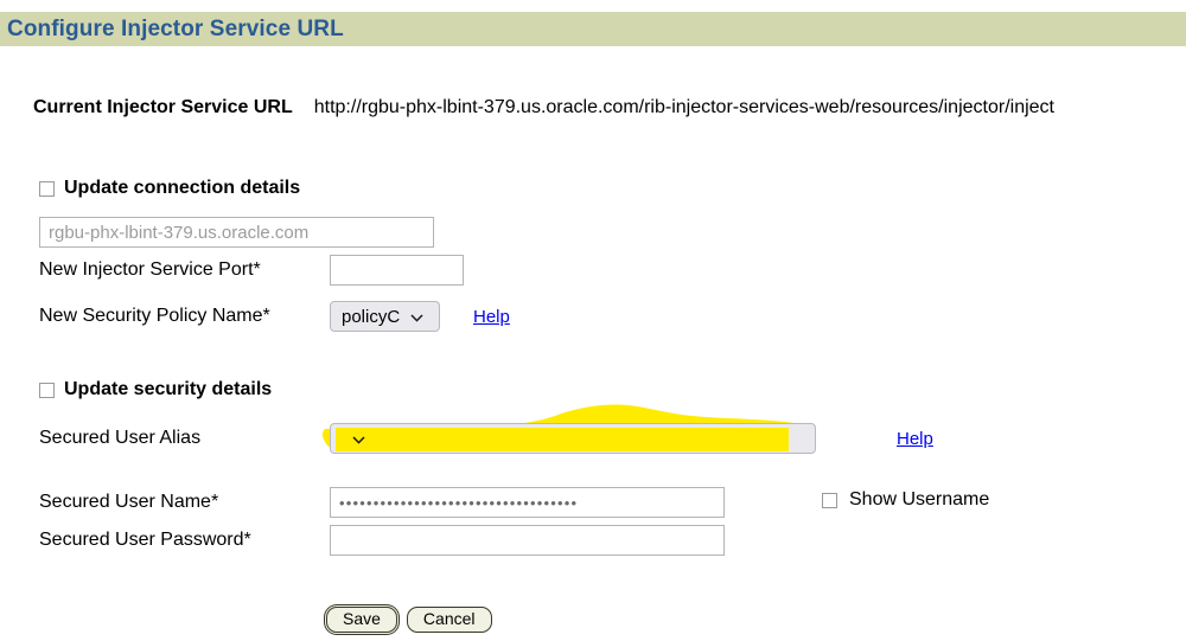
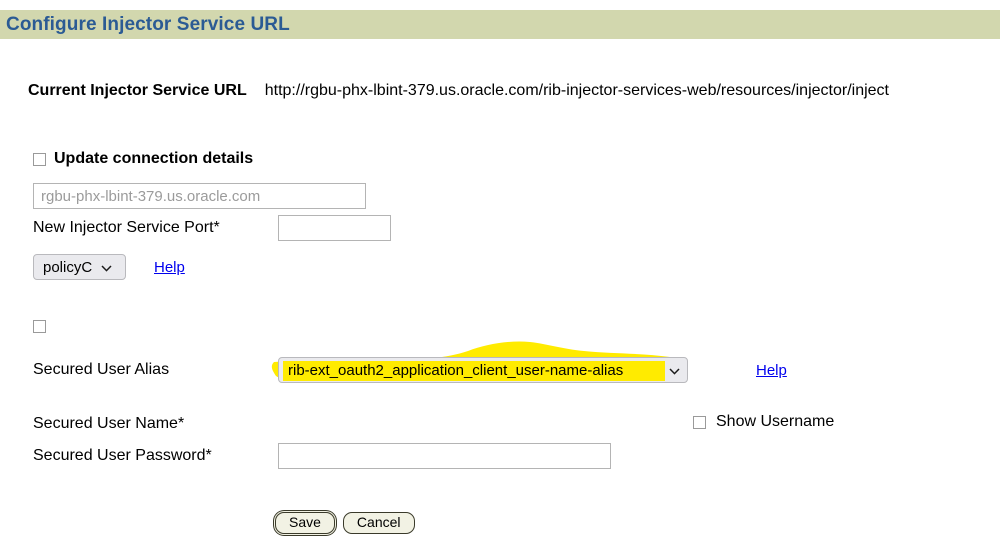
  Configure Injector Service URL
  Current Injector Service URL
  http://rgbu-phx-lbint-379.us.oracle.com/rib-injector-services-web/resources/injector/inject
  Update connection details
  rgbu-phx-lbint-379.us.oracle.com
  New Injector Service Port*
- New Security Policy Name*
  policyC
  Help
- Update security details
  Secured User Alias
+ rib-ext_oauth2_application_client_user-name-alias
  Help
  Secured User Name*
- •••••••••••••••••••••••••••••••••••
  Show Username
  Secured User Password*
  Save
  Cancel
